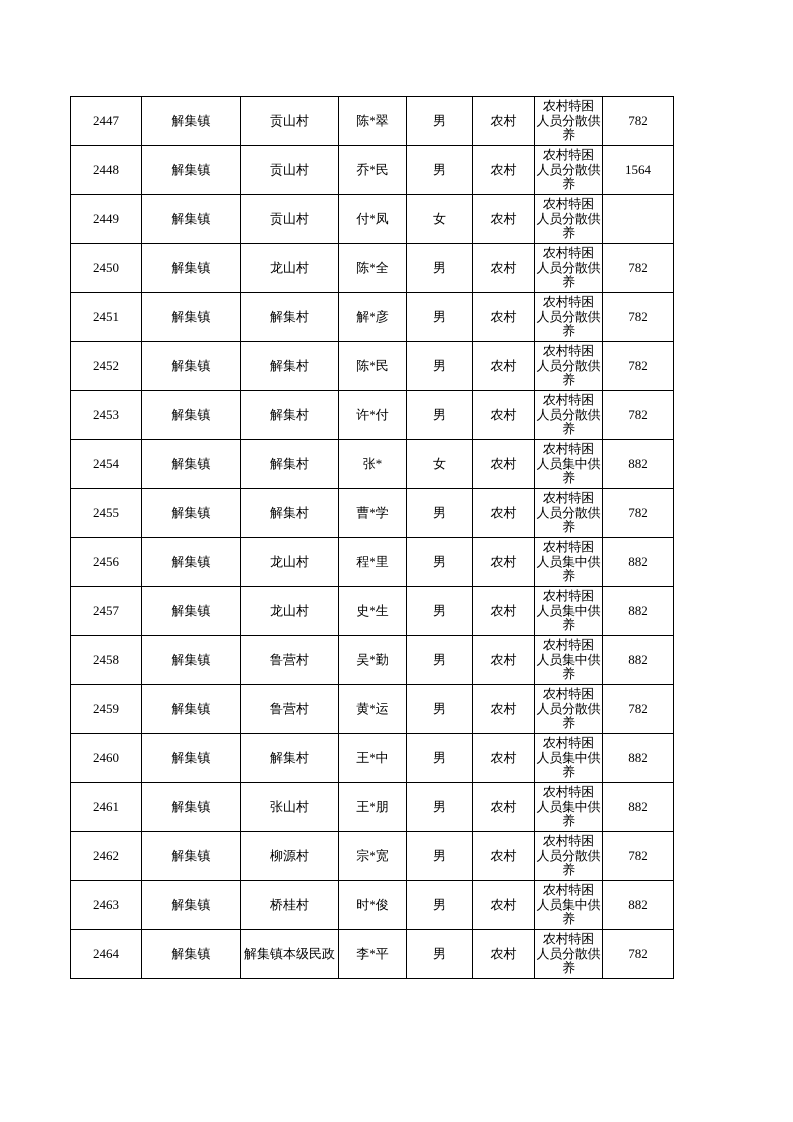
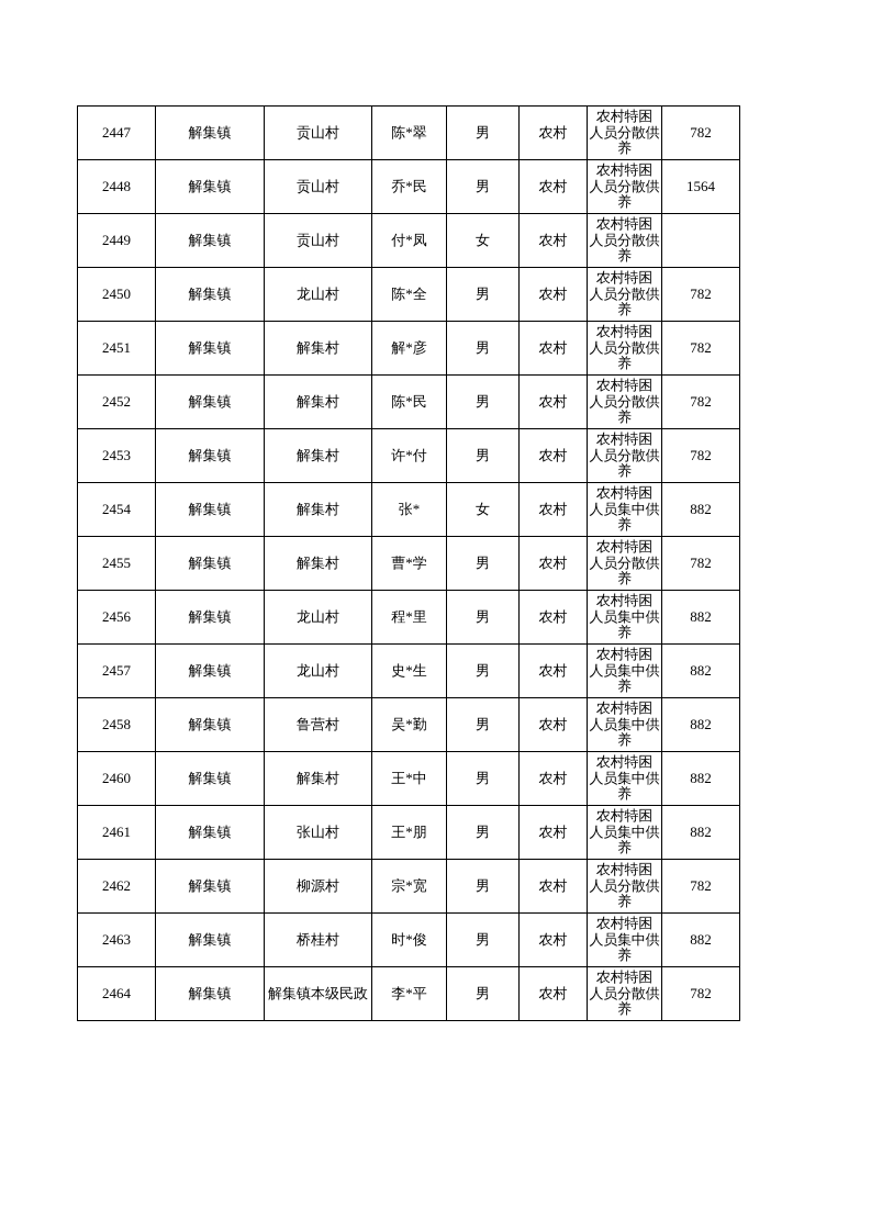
  2447	解集镇	贡山村	陈*翠	男	农村	农村特困人员分散供养	782
  2448	解集镇	贡山村	乔*民	男	农村	农村特困人员分散供养	1564
  2449	解集镇	贡山村	付*凤	女	农村	农村特困人员分散供养
  2450	解集镇	龙山村	陈*全	男	农村	农村特困人员分散供养	782
  2451	解集镇	解集村	解*彦	男	农村	农村特困人员分散供养	782
  2452	解集镇	解集村	陈*民	男	农村	农村特困人员分散供养	782
  2453	解集镇	解集村	许*付	男	农村	农村特困人员分散供养	782
  2454	解集镇	解集村	张*	女	农村	农村特困人员集中供养	882
  2455	解集镇	解集村	曹*学	男	农村	农村特困人员分散供养	782
  2456	解集镇	龙山村	程*里	男	农村	农村特困人员集中供养	882
  2457	解集镇	龙山村	史*生	男	农村	农村特困人员集中供养	882
  2458	解集镇	鲁营村	吴*勤	男	农村	农村特困人员集中供养	882
- 2459	解集镇	鲁营村	黄*运	男	农村	农村特困人员分散供养	782
  2460	解集镇	解集村	王*中	男	农村	农村特困人员集中供养	882
  2461	解集镇	张山村	王*朋	男	农村	农村特困人员集中供养	882
  2462	解集镇	柳源村	宗*宽	男	农村	农村特困人员分散供养	782
  2463	解集镇	桥桂村	时*俊	男	农村	农村特困人员集中供养	882
  2464	解集镇	解集镇本级民政	李*平	男	农村	农村特困人员分散供养	782
